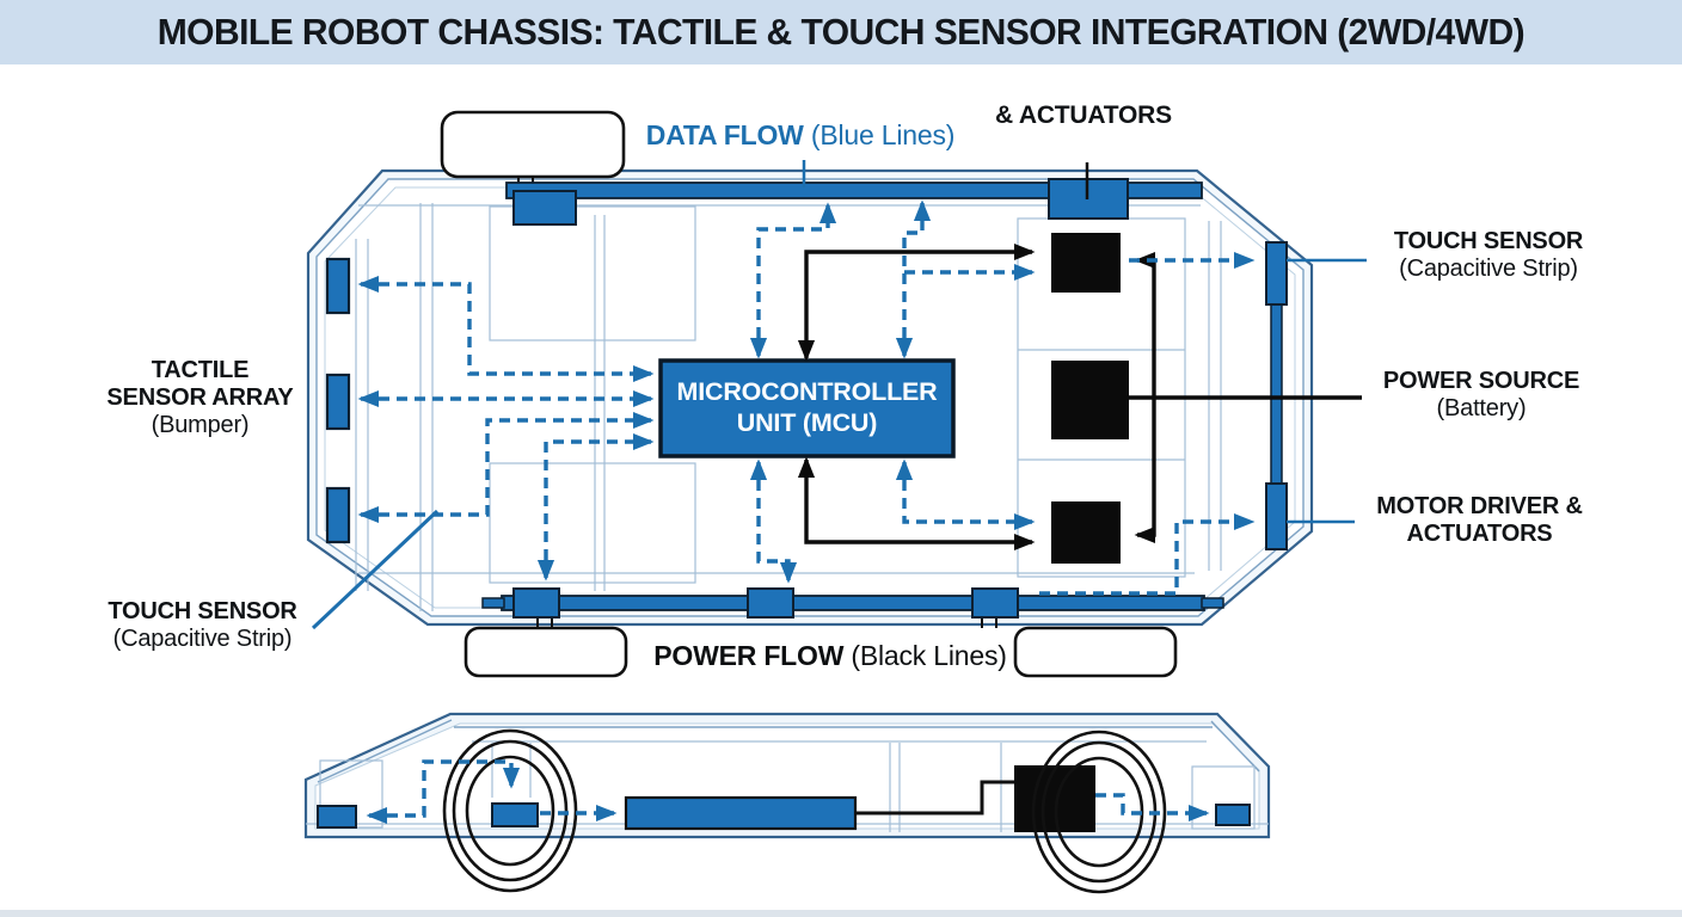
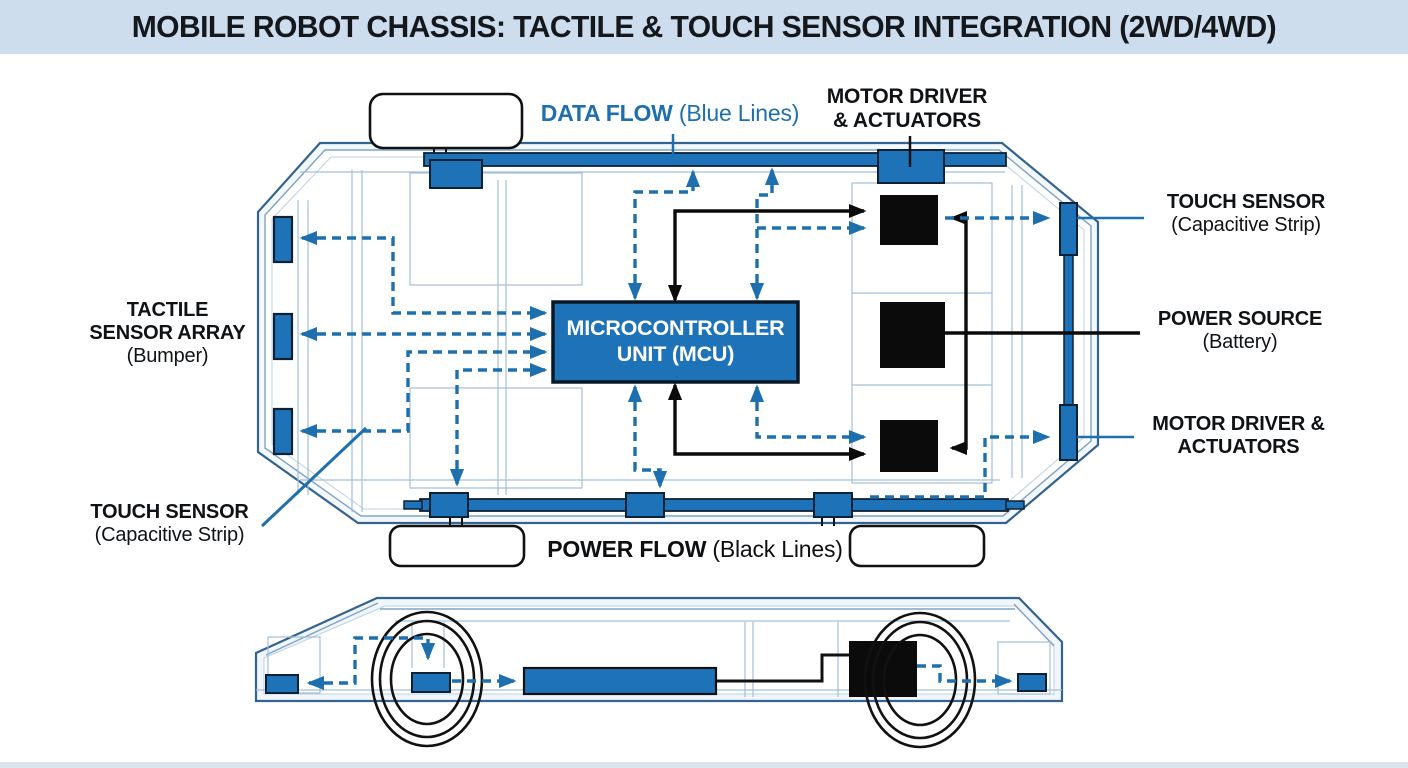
  MOBILE ROBOT CHASSIS: TACTILE & TOUCH SENSOR INTEGRATION (2WD/4WD)
  DATA FLOW (Blue Lines)
  POWER FLOW (Black Lines)
+ MOTOR DRIVER
  & ACTUATORS
  TOUCH SENSOR
  (Capacitive Strip)
  POWER SOURCE
  (Battery)
  MOTOR DRIVER &
  ACTUATORS
  TACTILE
  SENSOR ARRAY
  (Bumper)
  TOUCH SENSOR
  (Capacitive Strip)
  MICROCONTROLLER
  UNIT (MCU)
